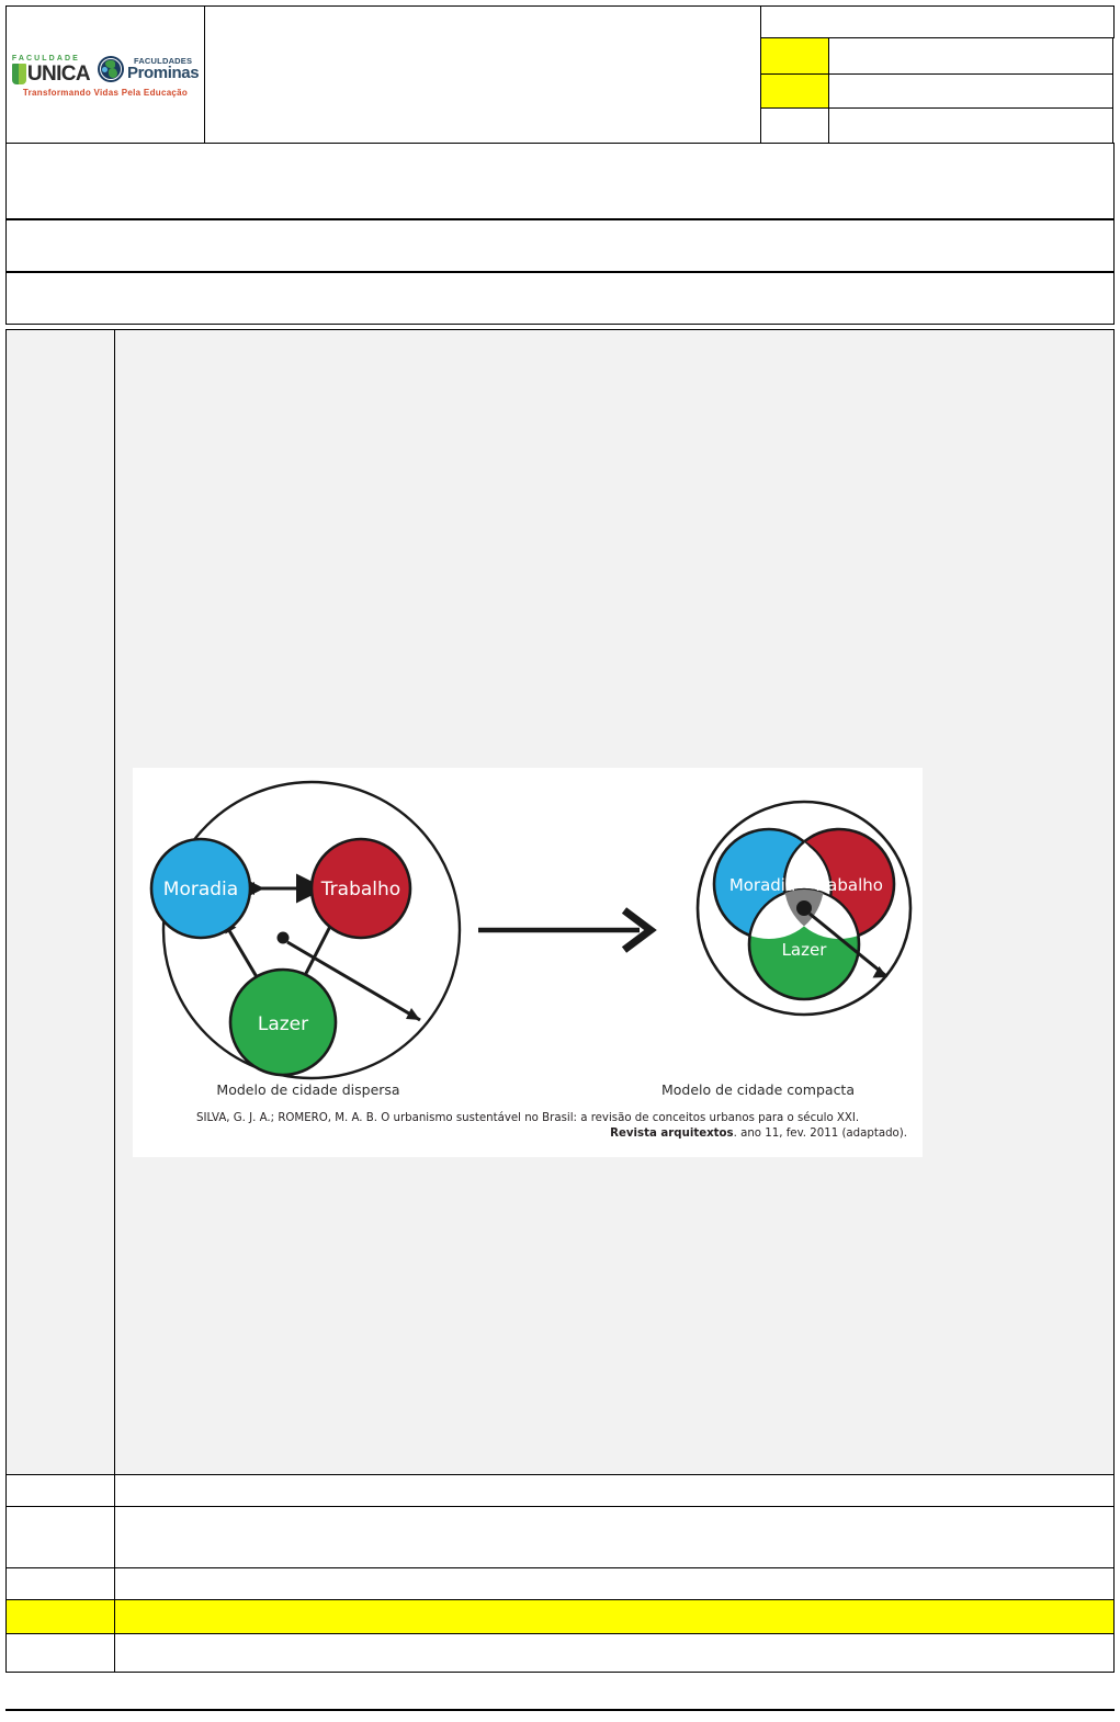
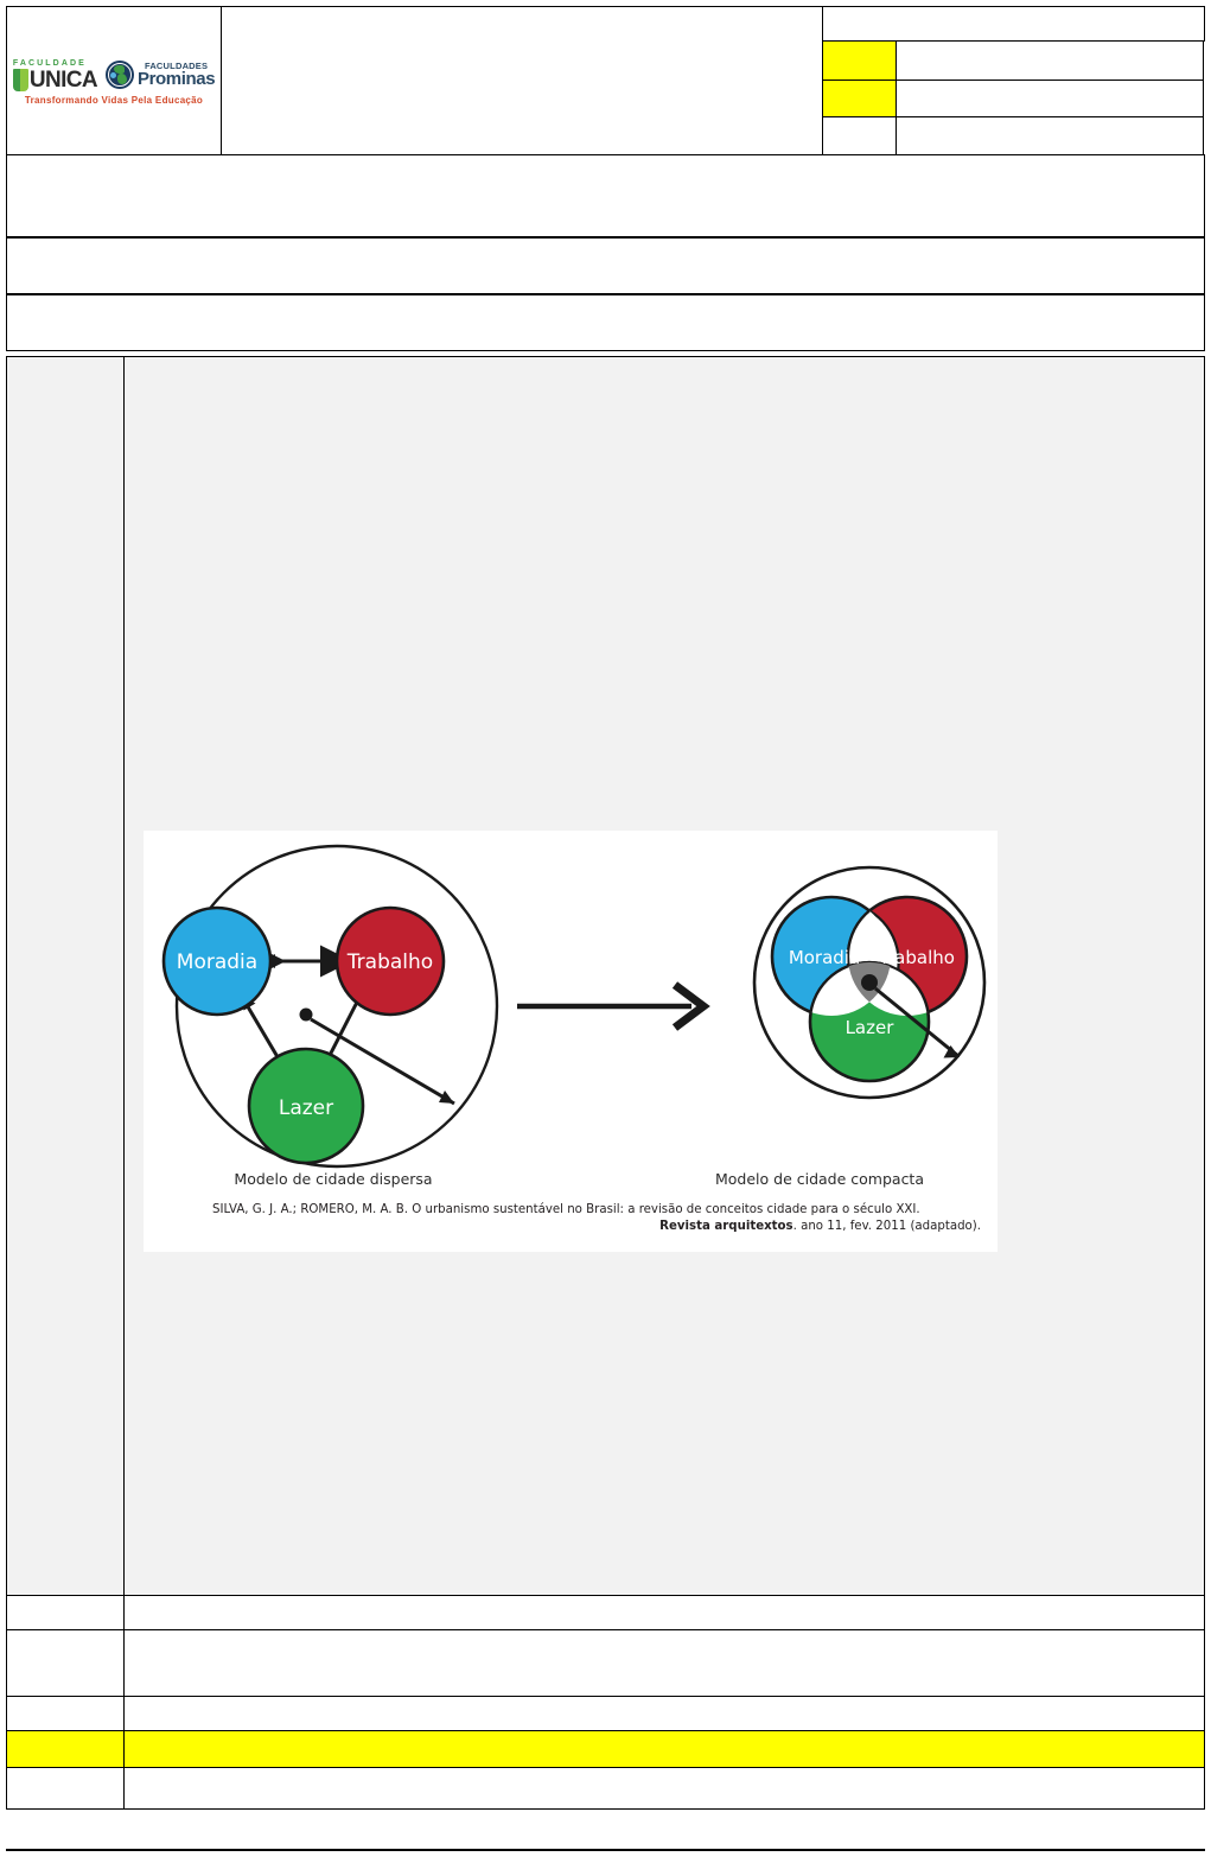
  UNICA FACULDADES Prominas Transformando Vidas Pela Educação
- 	Moradia Trabalho Lazer Moradia Trabalho Lazer Modelo de cidade dispersa Modelo de cidade compacta SILVA, G. J. A.; ROMERO, M. A. B. O urbanismo sustentável no Brasil: a revisão de conceitos urbanos para o século XXI. Revista arquitextos. ano 11, fev. 2011 (adaptado).
+ 	Moradia Trabalho Lazer Moradia Trabalho Lazer Modelo de cidade dispersa Modelo de cidade compacta SILVA, G. J. A.; ROMERO, M. A. B. O urbanismo sustentável no Brasil: a revisão de conceitos cidade para o século XXI. Revista arquitextos. ano 11, fev. 2011 (adaptado).
